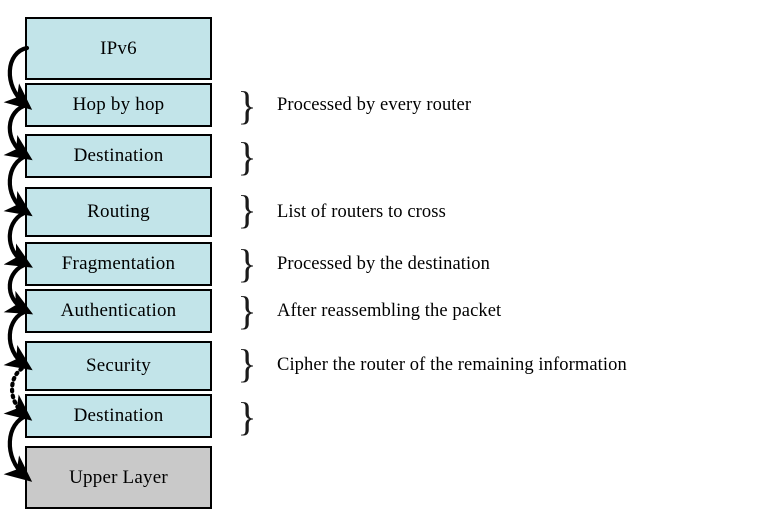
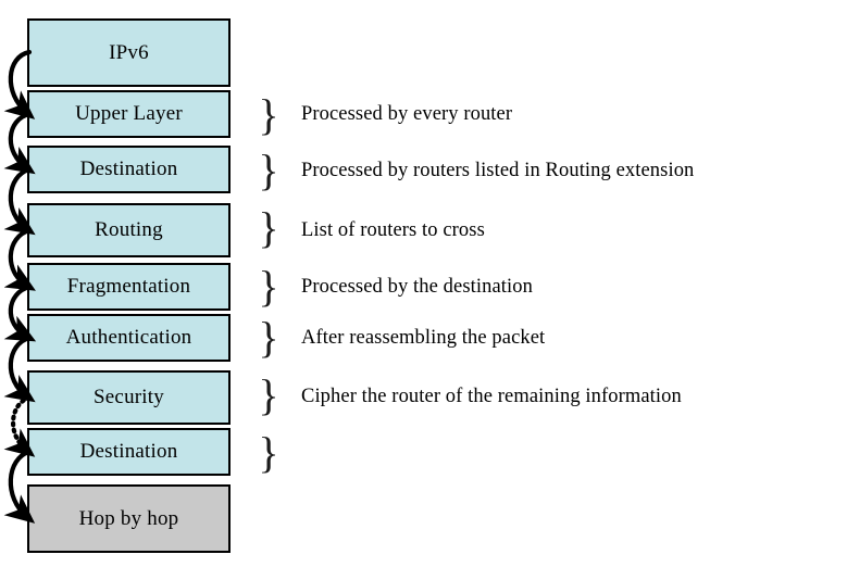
  IPv6
- Hop by hop
+ Upper Layer
  Destination
  Routing
  Fragmentation
  Authentication
  Security
  Destination
- Upper Layer
+ Hop by hop
  }
  }
  }
  }
  }
  }
  }
  Processed by every router
+ Processed by routers listed in Routing extension
  List of routers to cross
  Processed by the destination
  After reassembling the packet
  Cipher the router of the remaining information
